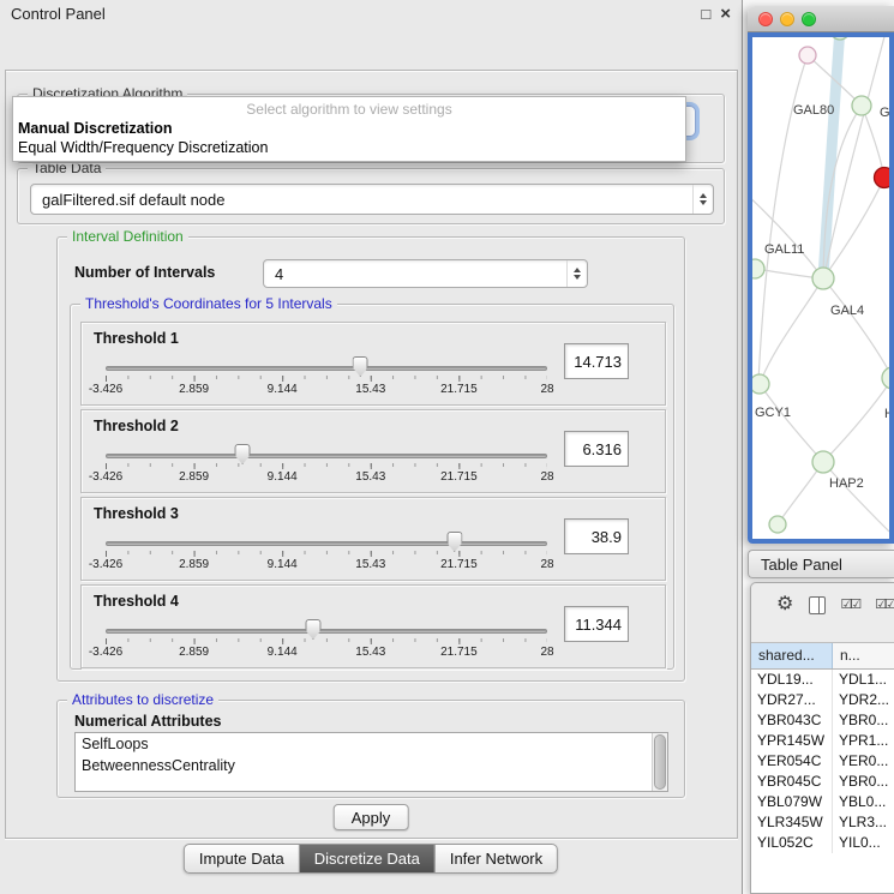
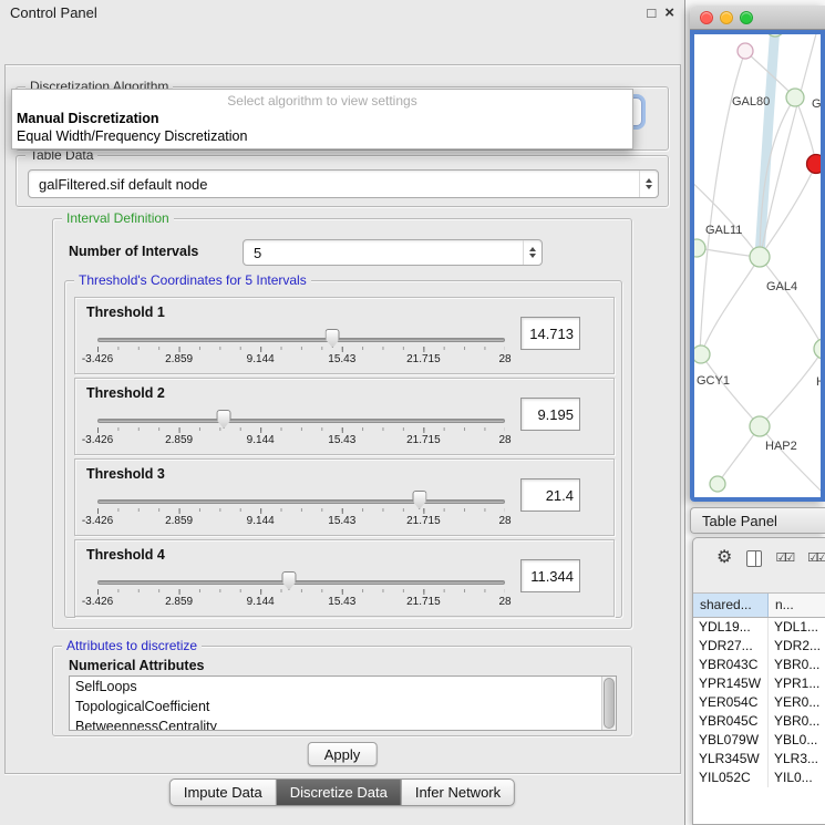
  Control Panel
  □
  ×
  Discretization Algorithm
  Select algorithm to view settings
  Manual Discretization
  Equal Width/Frequency Discretization
  Table Data
  galFiltered.sif default node
  Interval Definition
  Number of Intervals
- 4
+ 5
  Threshold's Coordinates for 5 Intervals
  Threshold 1
  -3.426
  2.859
  9.144
  15.43
  21.715
  28
  14.713
  Threshold 2
  -3.426
  2.859
  9.144
  15.43
  21.715
  28
- 6.316
+ 9.195
  Threshold 3
  -3.426
  2.859
  9.144
  15.43
  21.715
  28
- 38.9
+ 21.4
  Threshold 4
  -3.426
  2.859
  9.144
  15.43
  21.715
  28
  11.344
  Attributes to discretize
  Numerical Attributes
  SelfLoops
+ TopologicalCoefficient
  BetweennessCentrality
  Apply
  Impute Data
  Discretize Data
  Infer Network
  GAL80
  GAL11
  GAL4
  GCY1
  H
  HAP2
  Table Panel
  ⚙
  ☑☑
  ☑☑
  shared...
  n...
  YDL19...
  YDL1...
  YDR27...
  YDR2...
  YBR043C
  YBR0...
  YPR145W
  YPR1...
  YER054C
  YER0...
  YBR045C
  YBR0...
  YBL079W
  YBL0...
  YLR345W
  YLR3...
  YIL052C
  YIL0...
